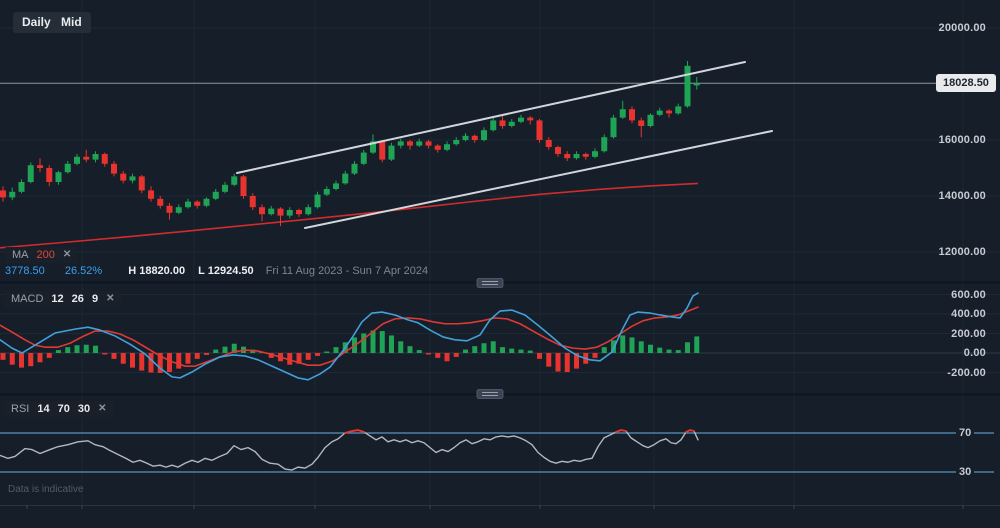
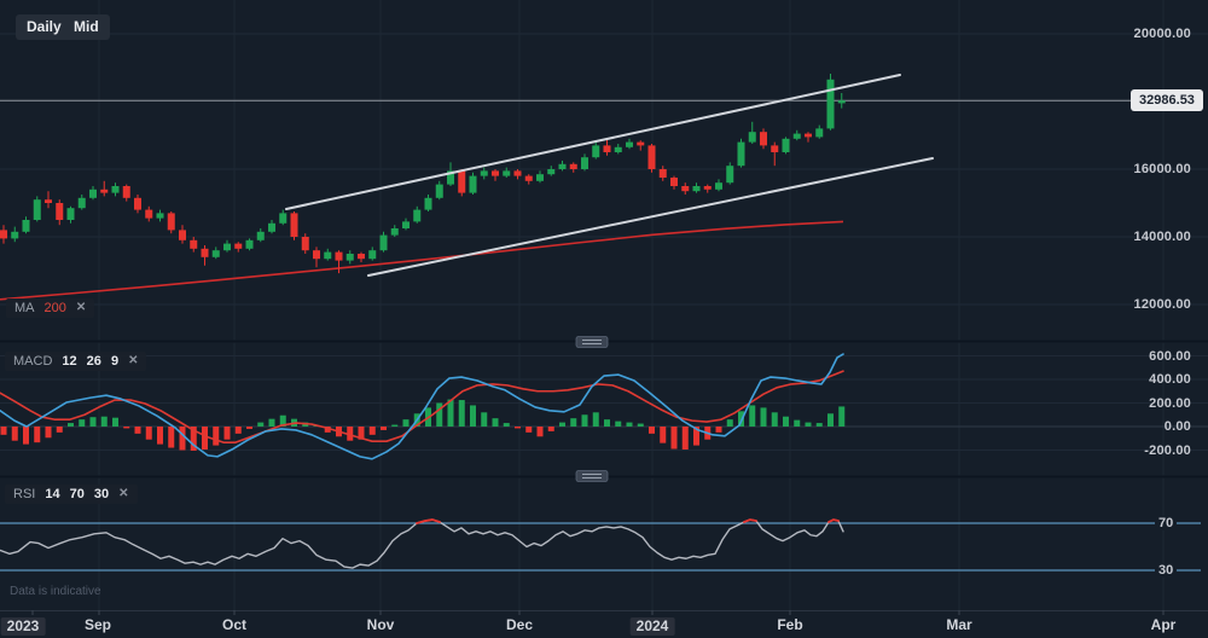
  Daily
  Mid
  MA
  200
  ✕
- 3778.50 26.52% H 18820.00 L 12924.50 Fri 11 Aug 2023 - Sun 7 Apr 2024
  MACD
  12 26 9
  ✕
  RSI
  14 70 30
  ✕
  Data is indicative
- 18028.50
+ 32986.53
  20000.00
  16000.00
  14000.00
  12000.00
  600.00
  400.00
  200.00
  0.00
  -200.00
  70
  30
+ 2023
+ Sep
+ Oct
+ Nov
+ Dec
+ 2024
+ Feb
+ Mar
+ Apr
